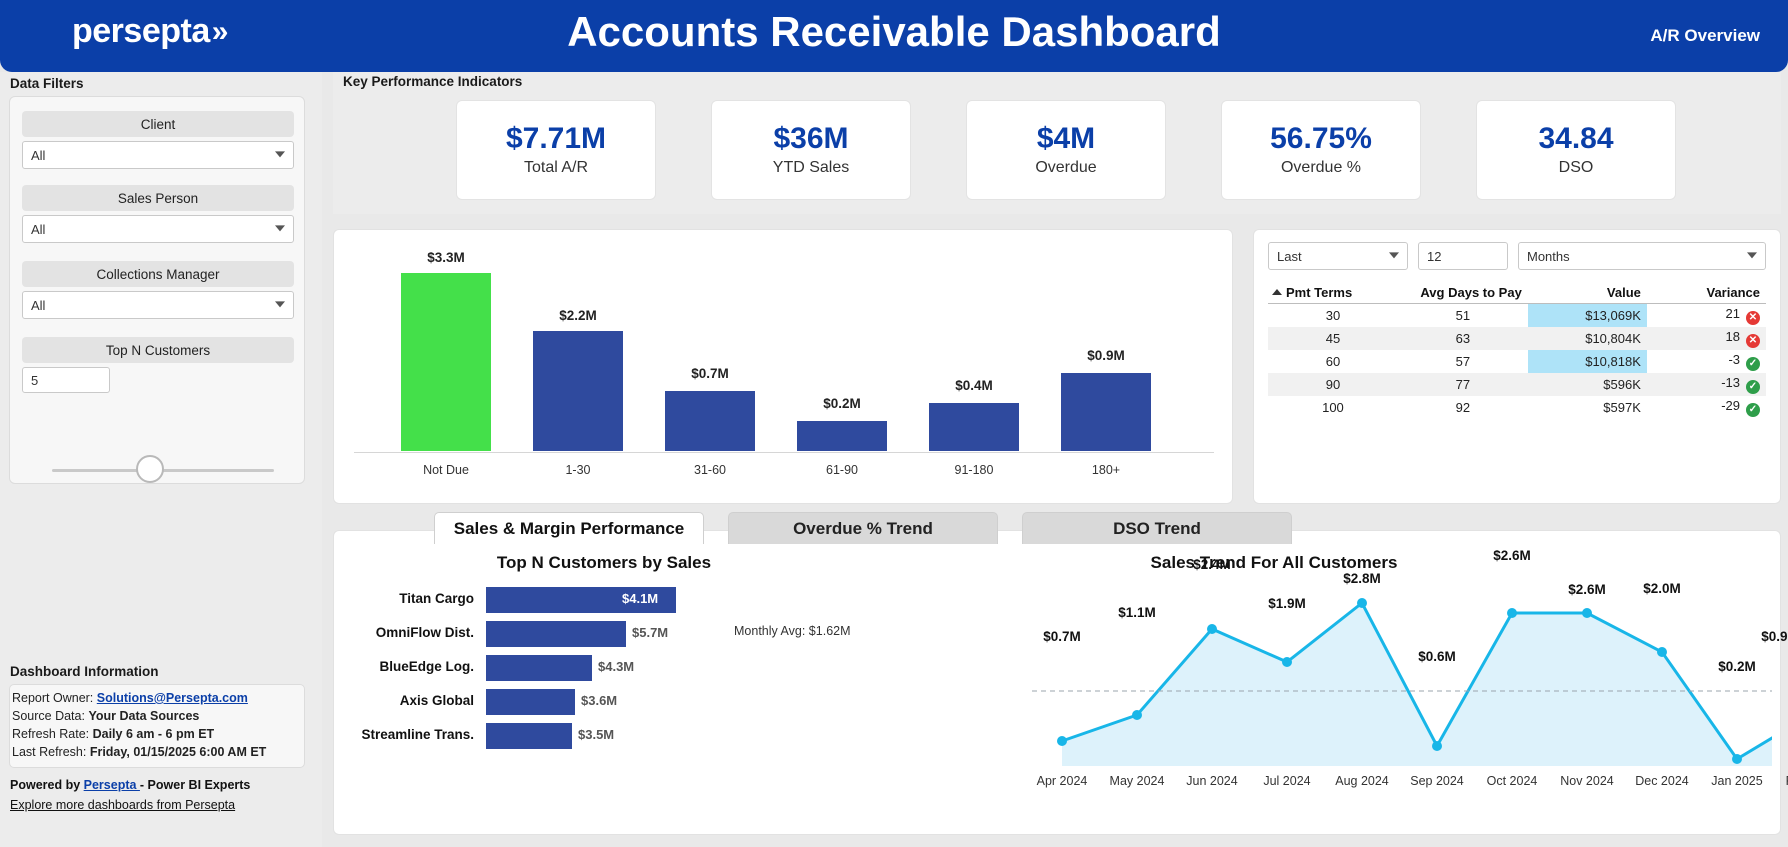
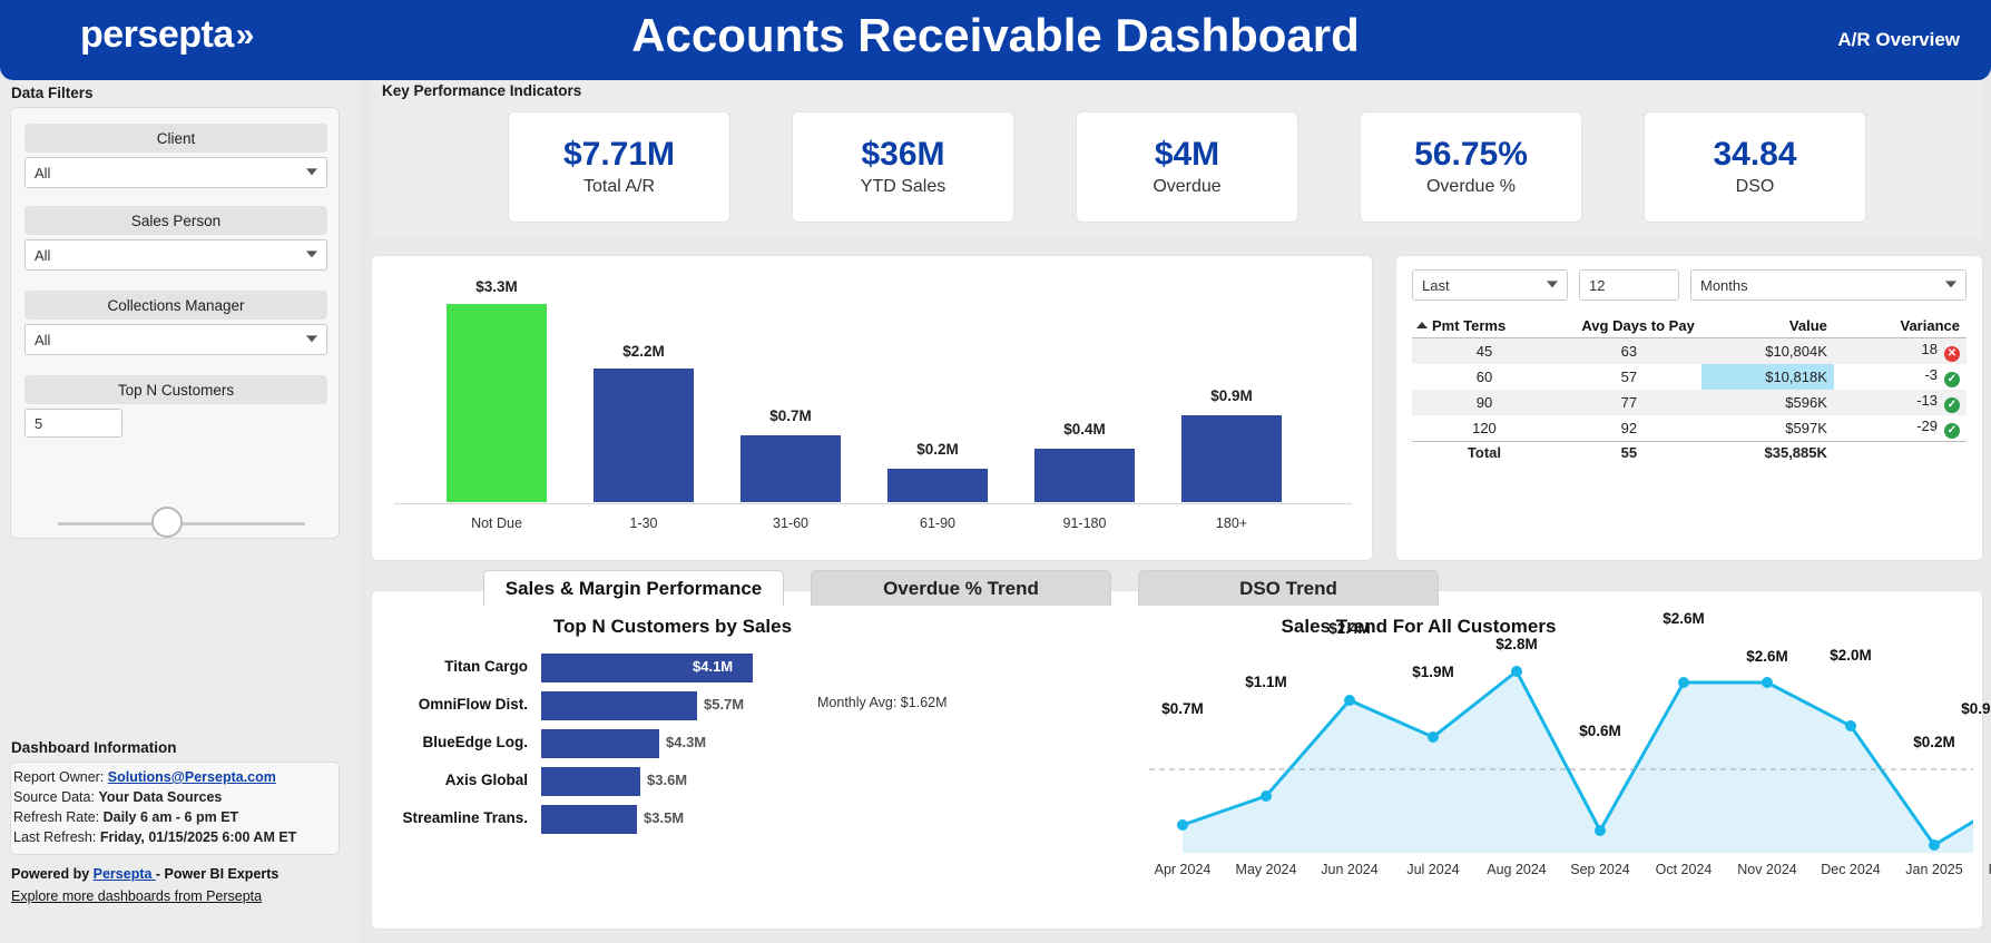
  persepta
  »
  Accounts Receivable Dashboard
  A/R Overview
  Data Filters
  Client
  All
  Sales Person
  All
  Collections Manager
  All
  Top N Customers
  5
  Dashboard Information
  Report Owner: Solutions@Persepta.com
  Source Data: Your Data Sources
  Refresh Rate: Daily 6 am - 6 pm ET
  Last Refresh: Friday, 01/15/2025 6:00 AM ET
  Powered by Persepta - Power BI Experts
  Explore more dashboards from Persepta
  Key Performance Indicators
  $7.71M
  Total A/R
  $36M
  YTD Sales
  $4M
  Overdue
  56.75%
  Overdue %
  34.84
  DSO
  $3.3M
  Not Due
  $2.2M
  1-30
  $0.7M
  31-60
  $0.2M
  61-90
  $0.4M
  91-180
  $0.9M
  180+
  Last
  12
  Months
  Pmt Terms	Avg Days to Pay	Value	Variance
- 30	51	$13,069K	21 ✕
  45	63	$10,804K	18 ✕
  60	57	$10,818K	-3 ✓
  90	77	$596K	-13 ✓
- 100	92	$597K	-29 ✓
+ 120	92	$597K	-29 ✓
+ Total	55	$35,885K
  Sales & Margin Performance
  Overdue % Trend
  DSO Trend
  Top N Customers by Sales
  Titan Cargo
  $4.1M
  OmniFlow Dist.
  $5.7M
  BlueEdge Log.
  $4.3M
  Axis Global
  $3.6M
  Streamline Trans.
  $3.5M
  Sales Trend For All Customers
  Monthly Avg: $1.62M
  $0.7M
  $1.1M
  $2.4M
  $1.9M
  $2.8M
  $0.6M
  $2.6M
  $2.6M
  $2.0M
  $0.2M
  $0.9
  Apr 2024
  May 2024
  Jun 2024
  Jul 2024
  Aug 2024
  Sep 2024
  Oct 2024
  Nov 2024
  Dec 2024
  Jan 2025
